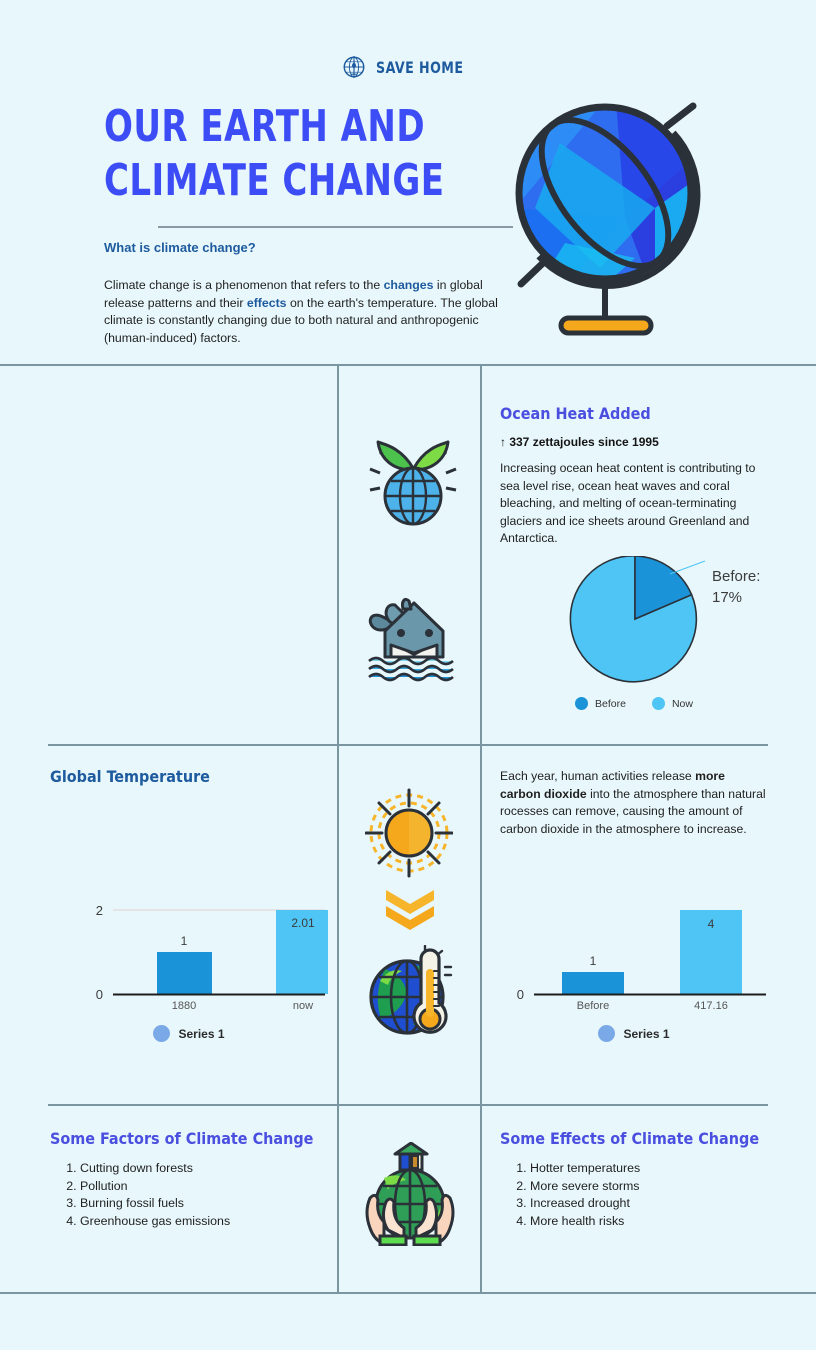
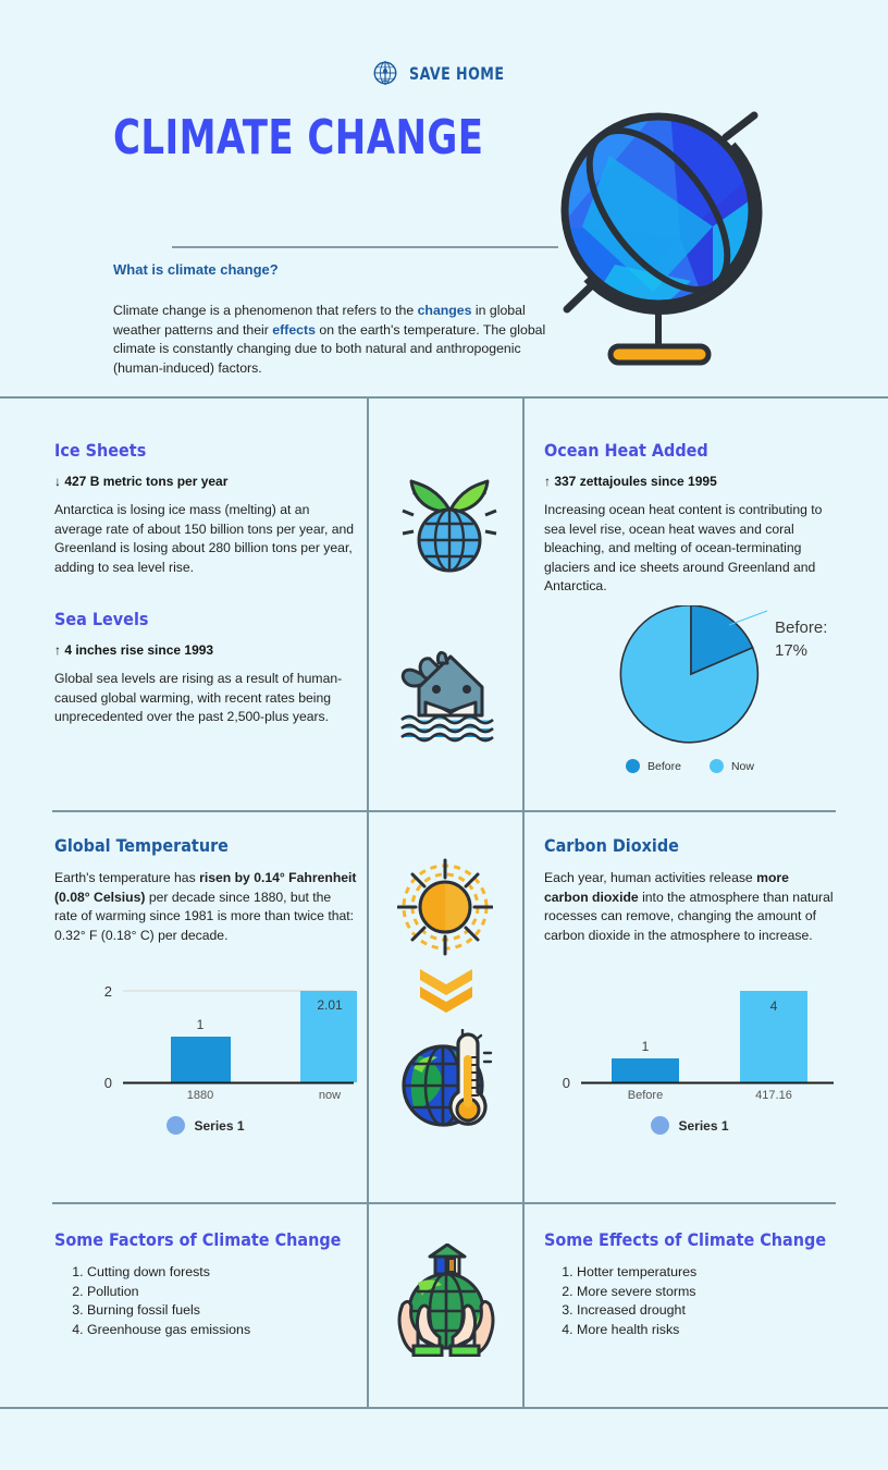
  SAVE HOME
- OUR EARTH AND
  CLIMATE CHANGE
  What is climate change?
- Climate change is a phenomenon that refers to the changes in global release patterns and their effects on the earth's temperature. The global climate is constantly changing due to both natural and anthropogenic (human-induced) factors.
+ Climate change is a phenomenon that refers to the changes in global weather patterns and their effects on the earth's temperature. The global climate is constantly changing due to both natural and anthropogenic (human-induced) factors.
+ Ice Sheets
+ ↓ 427 B metric tons per year
+ Antarctica is losing ice mass (melting) at an average rate of about 150 billion tons per year, and Greenland is losing about 280 billion tons per year, adding to sea level rise.
+ Sea Levels
+ ↑ 4 inches rise since 1993
+ Global sea levels are rising as a result of human-caused global warming, with recent rates being unprecedented over the past 2,500-plus years.
  Ocean Heat Added
  ↑ 337 zettajoules since 1995
  Increasing ocean heat content is contributing to sea level rise, ocean heat waves and coral bleaching, and melting of ocean-terminating glaciers and ice sheets around Greenland and Antarctica.
  Before:
  17%
  Before
  Now
  Global Temperature
+ Earth's temperature has risen by 0.14° Fahrenheit (0.08° Celsius) per decade since 1880, but the rate of warming since 1981 is more than twice that: 0.32° F (0.18° C) per decade.
  2
  0
  1
  2.01
  1880
  now
  Series 1
+ Carbon Dioxide
- Each year, human activities release more carbon dioxide into the atmosphere than natural rocesses can remove, causing the amount of carbon dioxide in the atmosphere to increase.
+ Each year, human activities release more carbon dioxide into the atmosphere than natural rocesses can remove, changing the amount of carbon dioxide in the atmosphere to increase.
  0
  1
  4
  Before
  417.16
  Series 1
  Some Factors of Climate Change
  Cutting down forests
  Pollution
  Burning fossil fuels
  Greenhouse gas emissions
  Some Effects of Climate Change
  Hotter temperatures
  More severe storms
  Increased drought
  More health risks
